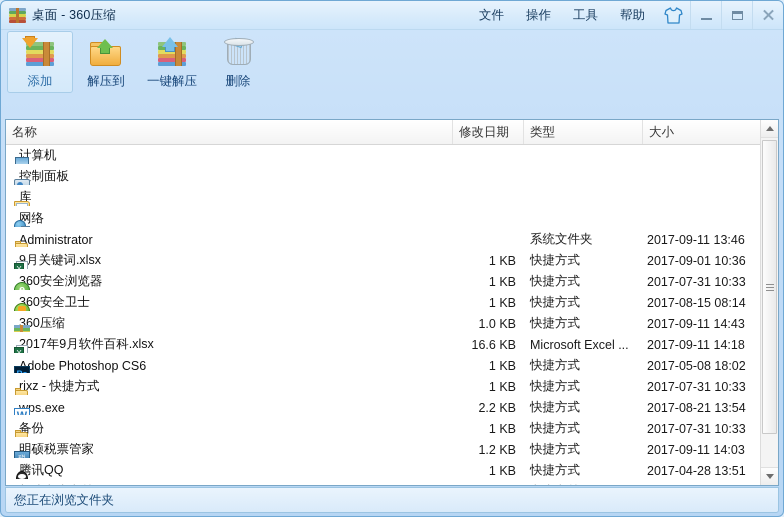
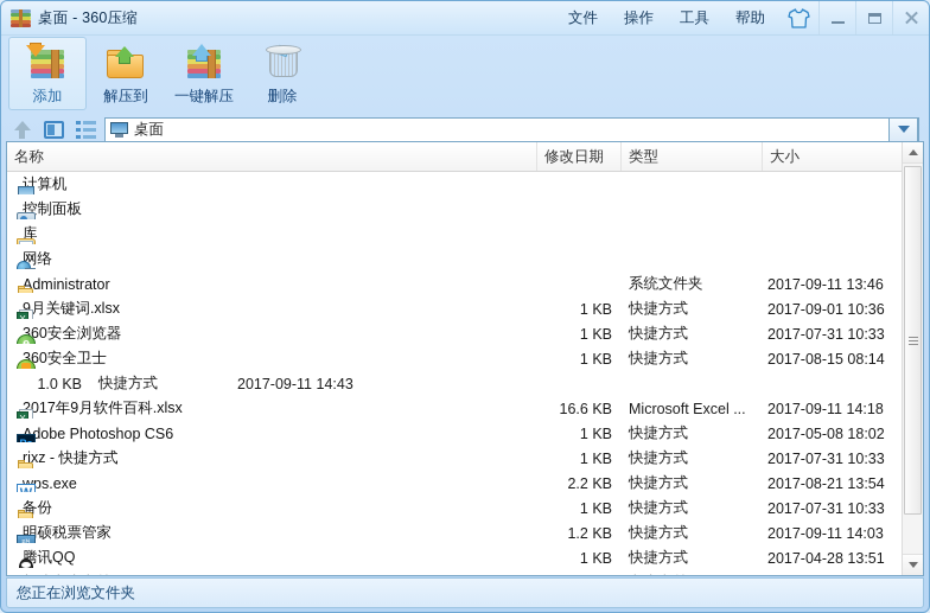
  桌面 - 360压缩
  文件
  操作
  工具
  帮助
  添加
  解压到
  一键解压
  删除
+ 桌面
  名称
  修改日期
  类型
  大小
  计算机
  控制面板
  库
  网络
  Administrator
  系统文件夹
  2017-09-11 13:46
  月关键词.xlsx
  1 KB
  快捷方式
  2017-09-01 10:36
  e
  360安全浏览器
  1 KB
  快捷方式
  2017-07-31 10:33
  360安全卫士
  1 KB
  快捷方式
  2017-08-15 08:14
- 360压缩
  1.0 KB
  快捷方式
  2017-09-11 14:43
  017年9月软件百科.xlsx
  16.6 KB
  Microsoft Excel ...
  2017-09-11 14:18
  dobe Photoshop CS6
  1 KB
  快捷方式
  2017-05-08 18:02
  rjxz - 快捷方式
  1 KB
  快捷方式
  2017-07-31 10:33
  ps.exe
  2.2 KB
  快捷方式
  2017-08-21 13:54
  备份
  1 KB
  快捷方式
  2017-07-31 10:33
  明硕税票管家
  1.2 KB
  快捷方式
  2017-09-11 14:03
  腾讯QQ
  1 KB
  快捷方式
  2017-04-28 13:51
  您正在浏览文件夹
